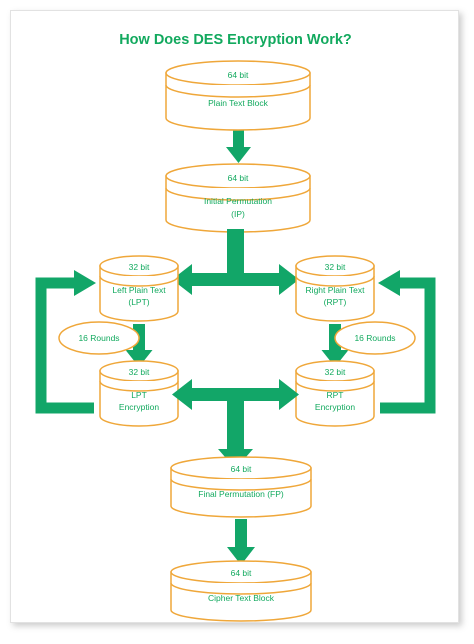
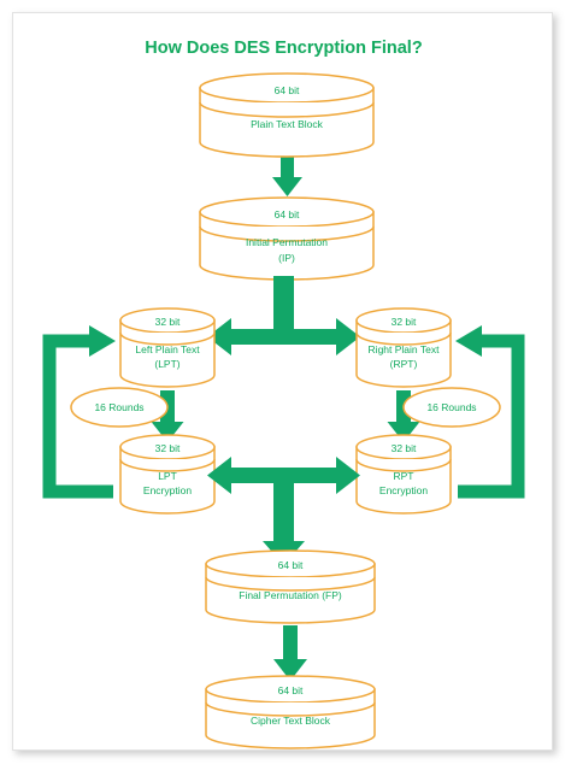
- How Does DES Encryption Work?
+ How Does DES Encryption Final?
  64 bit
  Plain Text Block
  64 bit
  Initial Permutation
  (IP)
  32 bit
  Left Plain Text
  (LPT)
  32 bit
  Right Plain Text
  (RPT)
  16 Rounds
  16 Rounds
  32 bit
  LPT
  Encryption
  32 bit
  RPT
  Encryption
  64 bit
  Final Permutation (FP)
  64 bit
  Cipher Text Block
